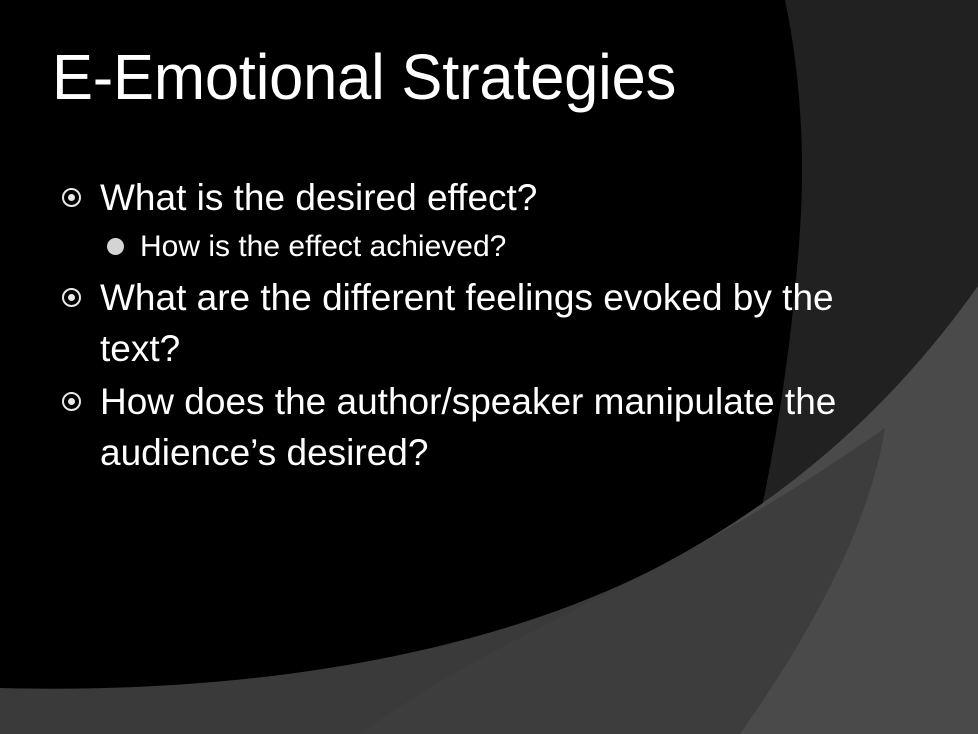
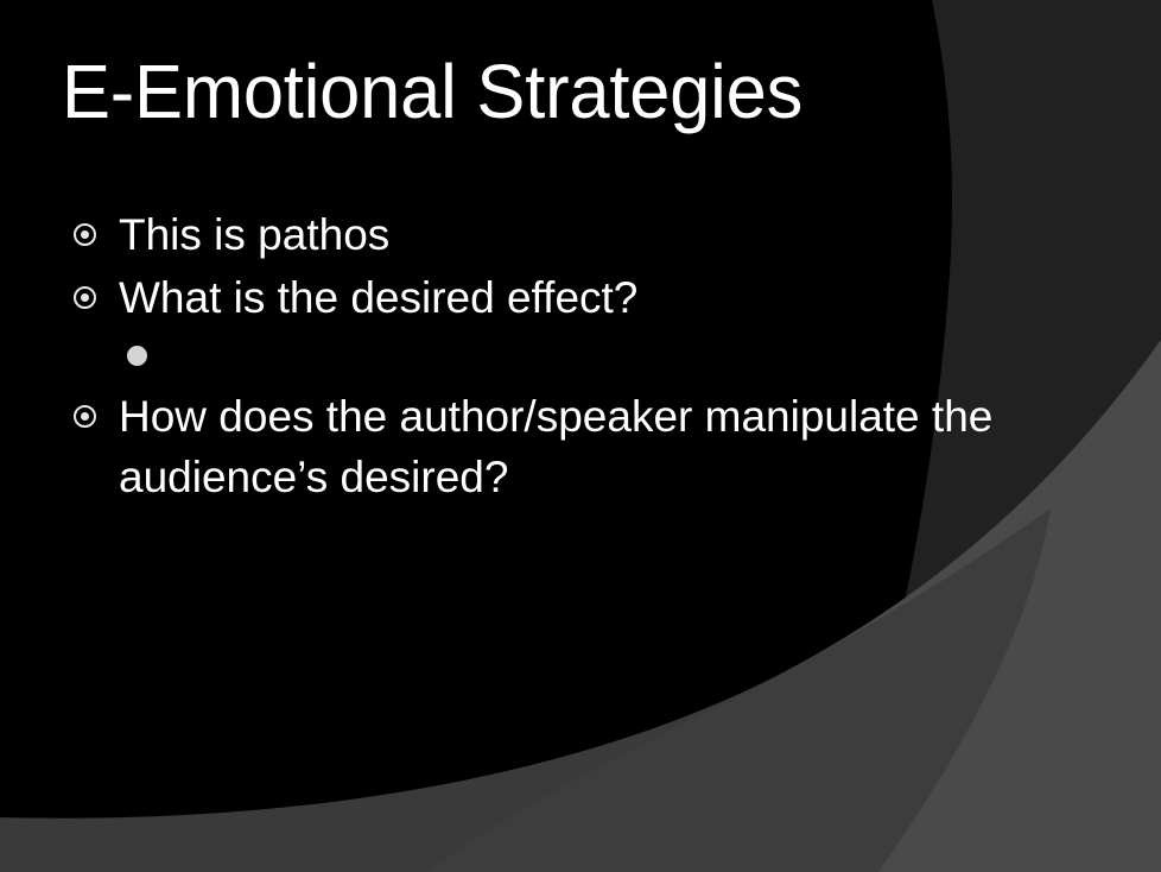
  E-Emotional Strategies
+ This is pathos
  What is the desired effect?
- How is the effect achieved?
- What are the different feelings evoked by the text?
  How does the author/speaker manipulate the audience’s desired?
